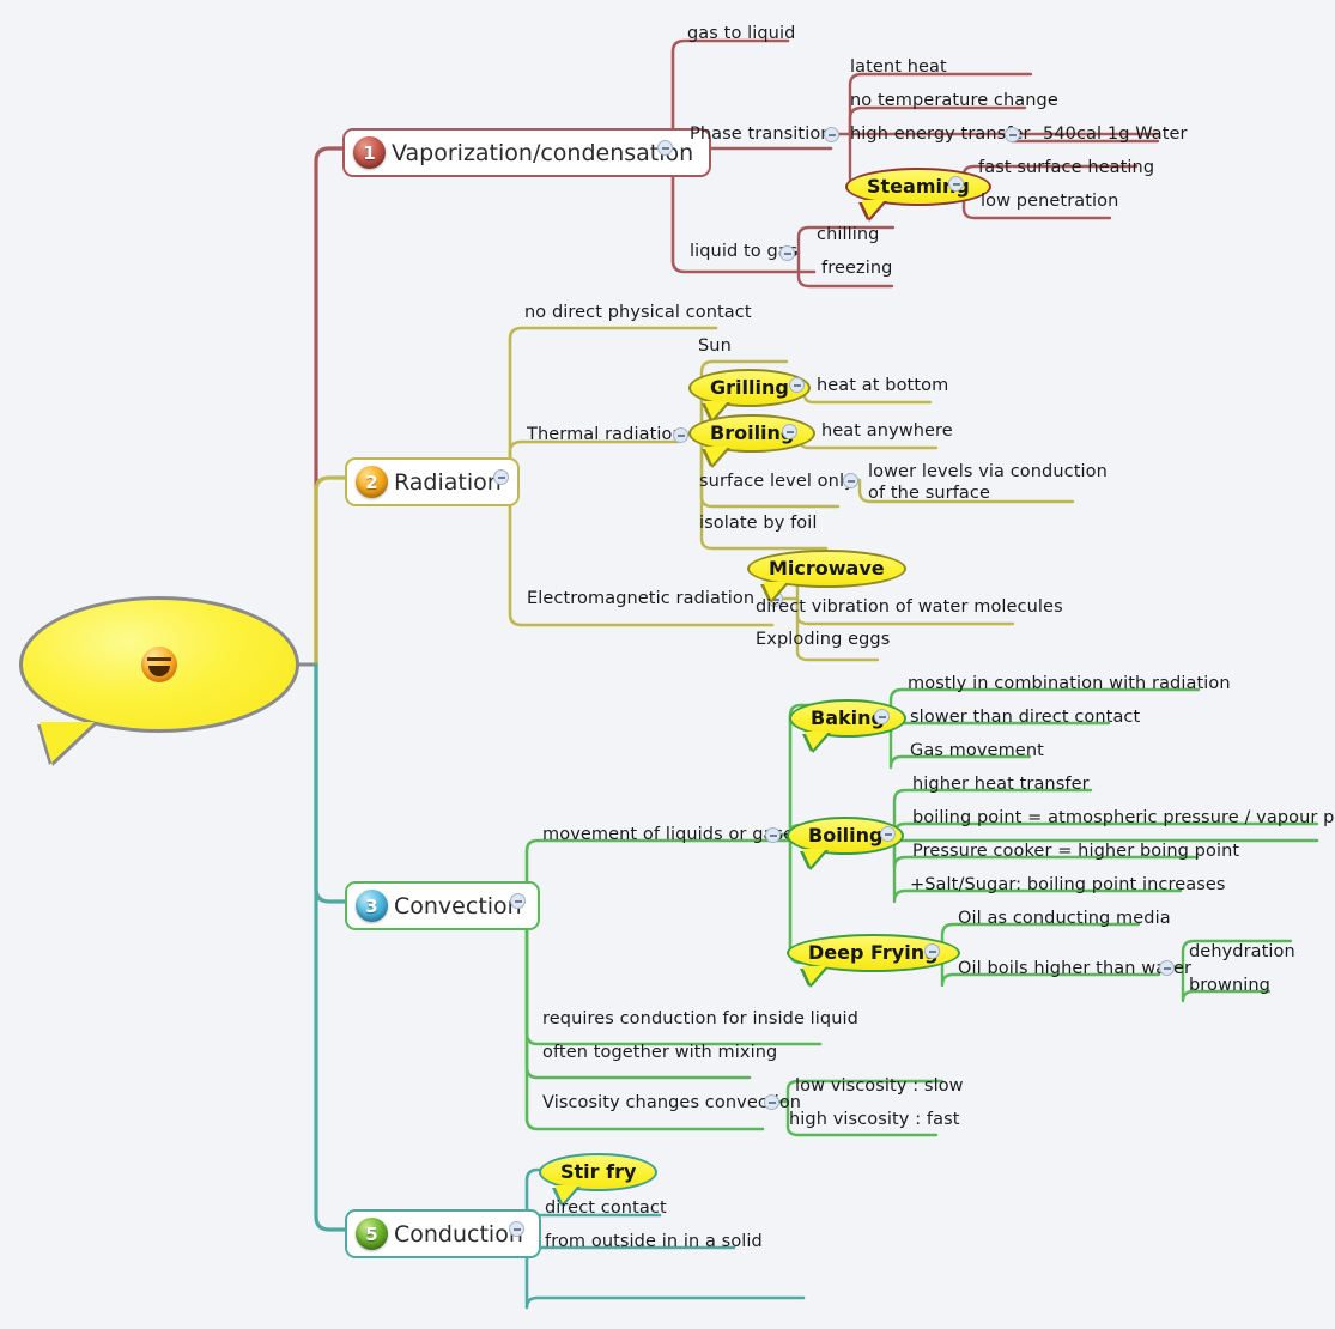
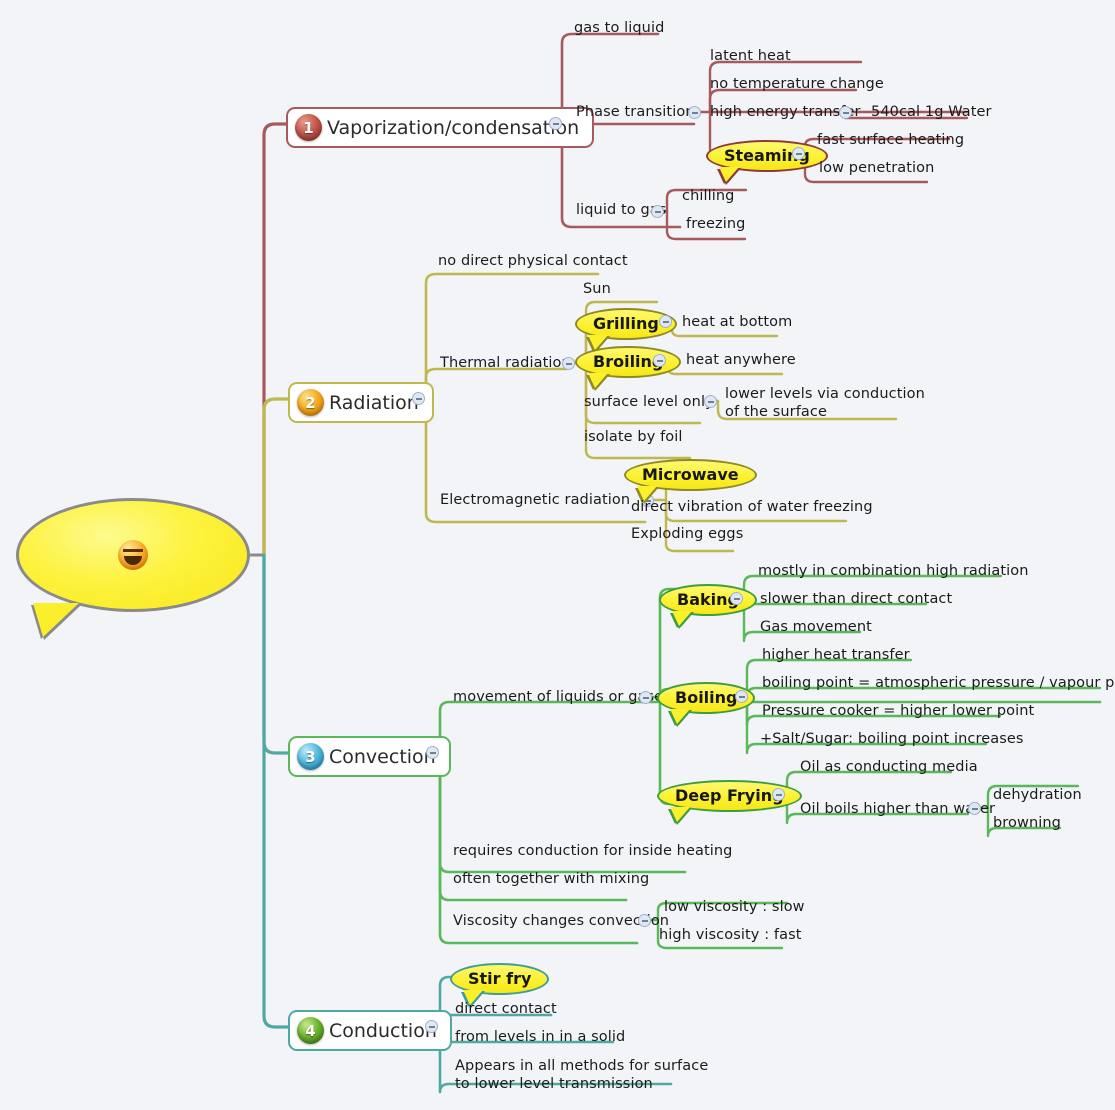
  1
  Vaporization/condensaton
  2
  Radiatio
  3
  Convectio
- 5
+ 4
  Conductio
  gas to liquid
  Phase transitio
  latent heat
  no temperature change
  high energy transr
  540cal 1g Water
  Steami
  fast surface heating
  low penetration
  liquid to g
  chilling
  freezing
  no direct physical contact
  Thermal radiatio
  Sun
  Grilling
  heat at bottom
  Broilin
  heat anywhere
  surface level onl
  lower levels via conduction
  of the surface
  isolate by foil
  Electromagnetic radiation
  Microwave
- direct vibration of water molecules
+ direct vibration of water freezing
  Exploding eggs
  movement of liquids or g
  Bakin
- mostly in combination with radiation
+ mostly in combination high radiation
  slower than direct contact
  Gas movement
  Boiling
  higher heat transfer
  boiling point = atmospheric pressure / vapour p
- Pressure cooker = higher boing point
+ Pressure cooker = higher lower point
  +Salt/Sugar: boiling point increases
  Deep Fryin
  Oil as conducting media
  Oil boils higher than wer
  dehydration
  browning
- requires conduction for inside liquid
+ requires conduction for inside heating
  often together with mixing
  Viscosity changes convecon
  low viscosity : slow
  high viscosity : fast
  Stir fry
  direct contact
- from outside in in a solid
+ from levels in in a solid
+ Appears in all methods for surface
+ to lower level transmission
